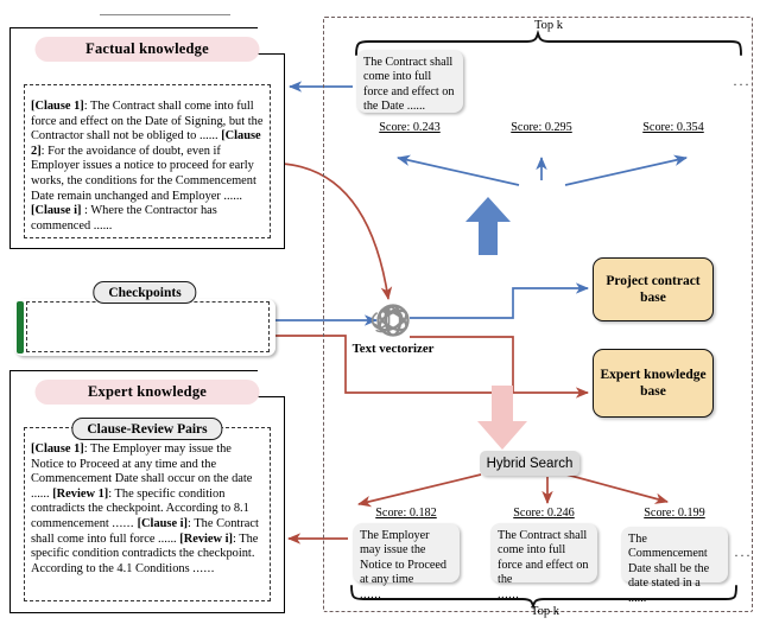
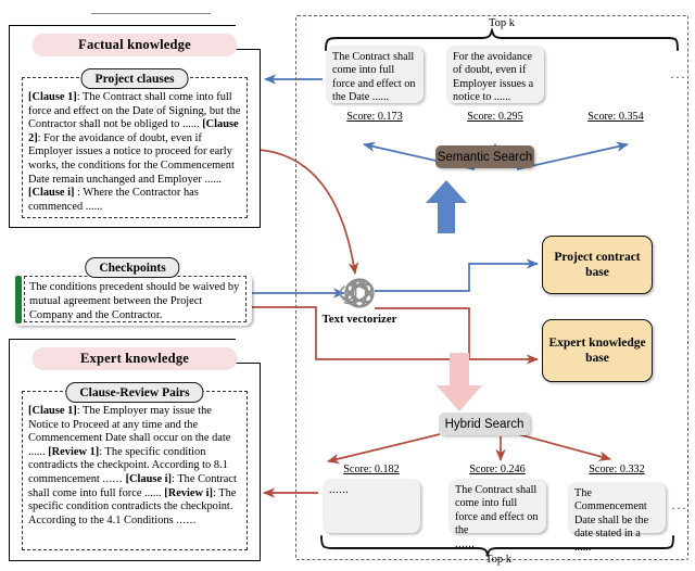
  Factual knowledge
+ Project clauses
  [Clause 1]: The Contract shall come into full force and effect on the Date of Signing, but the Contractor shall not be obliged to ...... [Clause 2]: For the avoidance of doubt, even if Employer issues a notice to proceed for early works, the conditions for the Commencement Date remain unchanged and Employer ...... [Clause i] : Where the Contractor has commenced ......
  Checkpoints
+ The conditions precedent should be waived by mutual agreement between the Project Company and the Contractor.
  Expert knowledge
  Clause-Review Pairs
  [Clause 1]: The Employer may issue the Notice to Proceed at any time and the Commencement Date shall occur on the date ...... [Review 1]: The specific condition contradicts the checkpoint. According to 8.1 commencement ...... [Clause i]: The Contract shall come into full force ...... [Review i]: The specific condition contradicts the checkpoint. According to the 4.1 Conditions ......
  Top k
  The Contract shall come into full force and effect on the Date ......
- Score: 0.243
+ Score: 0.173
+ For the avoidance of doubt, even if Employer issues a notice to ......
  Score: 0.295
  Score: 0.354
  ···
+ Semantic Search
  Text vectorizer
  Project contract base
  Expert knowledge base
  Hybrid Search
  Score: 0.182
- The Employer may issue the Notice to Proceed at any time
  ......
  Score: 0.246
  The Contract shall come into full force and effect on the
  ......
- Score: 0.199
+ Score: 0.332
  The Commencement Date shall be the date stated in a ......
  ···
  Top k
